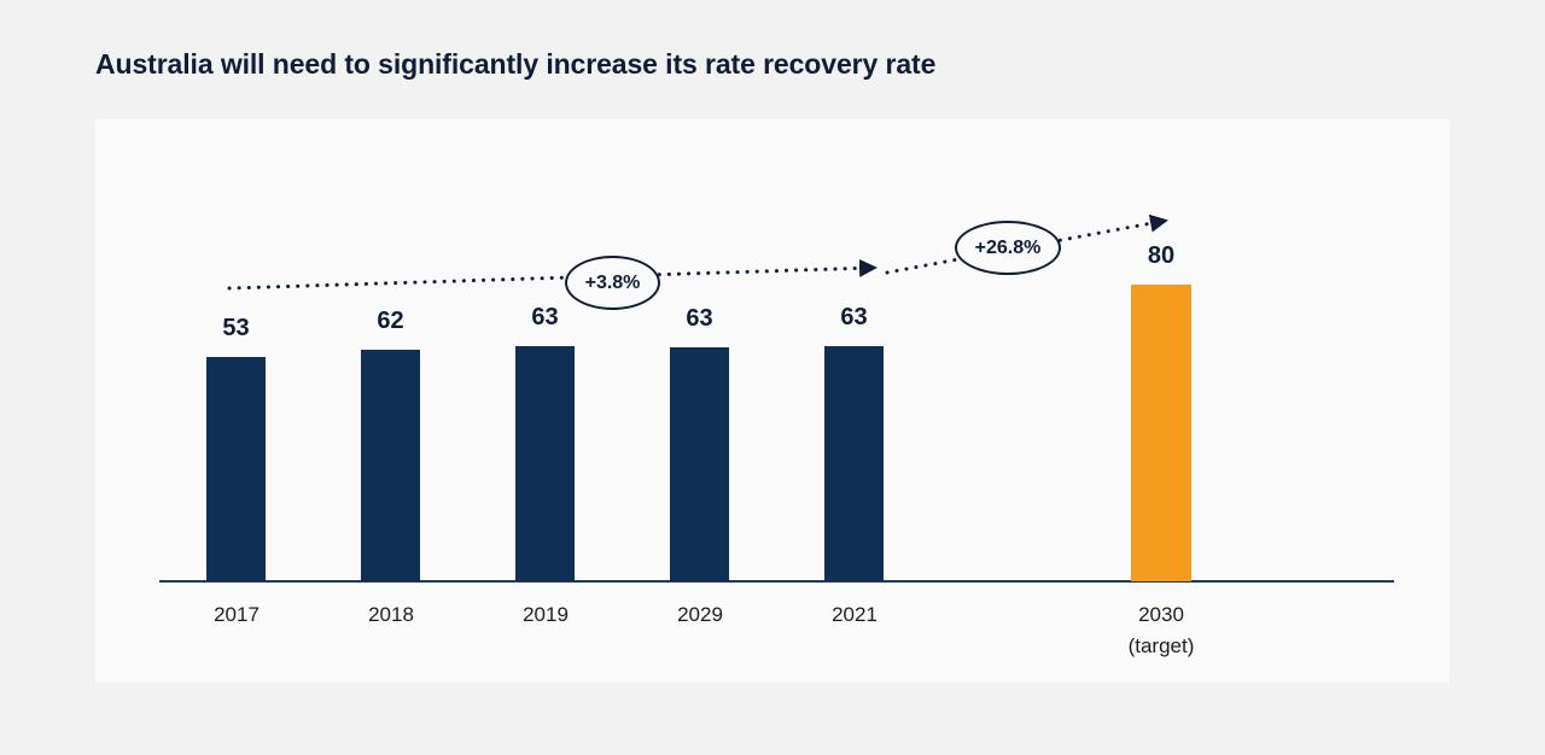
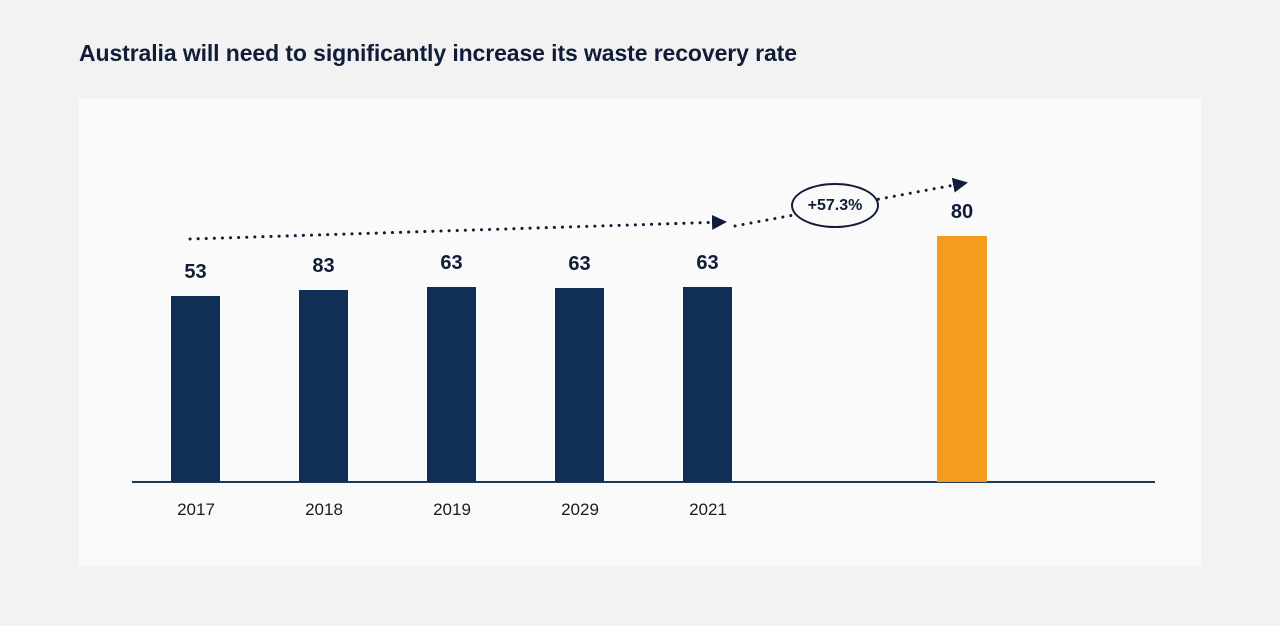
- Australia will need to significantly increase its rate recovery rate
+ Australia will need to significantly increase its waste recovery rate
  53
  2017
- 62
+ 83
  2018
  63
  2019
  63
  2029
  63
  2021
  80
- 2030
- (target)
- +3.8%
- +26.8%
+ +57.3%
